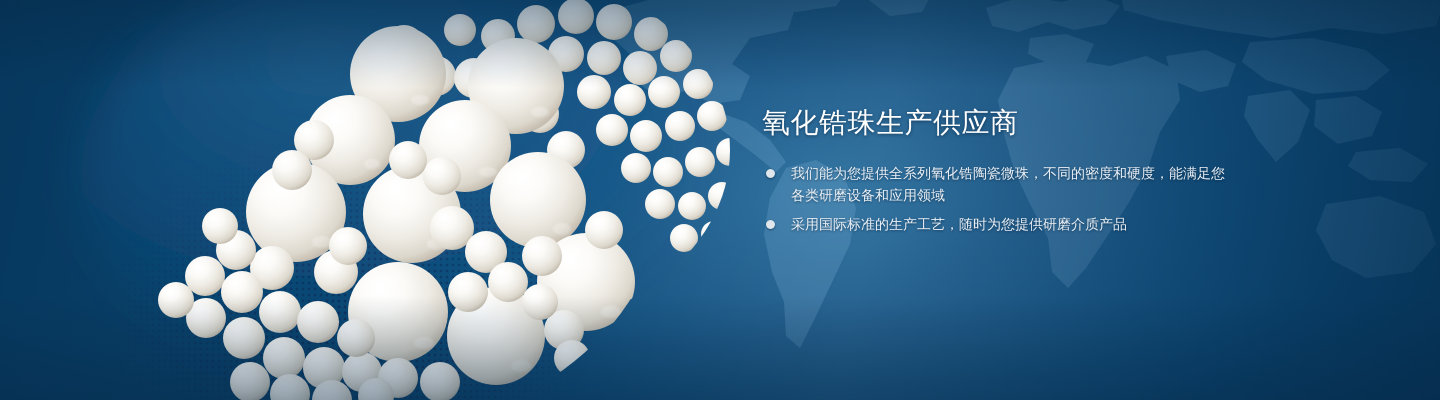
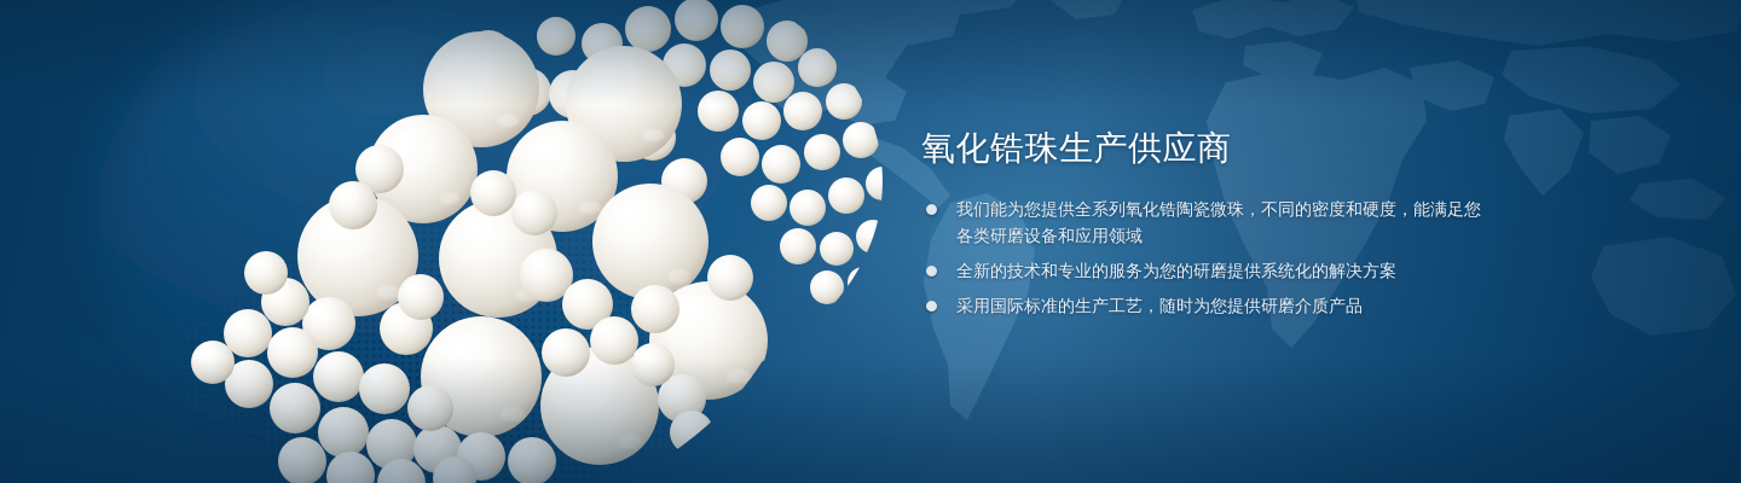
  氧化锆珠生产供应商
  我们能为您提供全系列氧化锆陶瓷微珠，不同的密度和硬度，能满足您各类研磨设备和应用领域
+ 全新的技术和专业的服务为您的研磨提供系统化的解决方案
  采用国际标准的生产工艺，随时为您提供研磨介质产品
